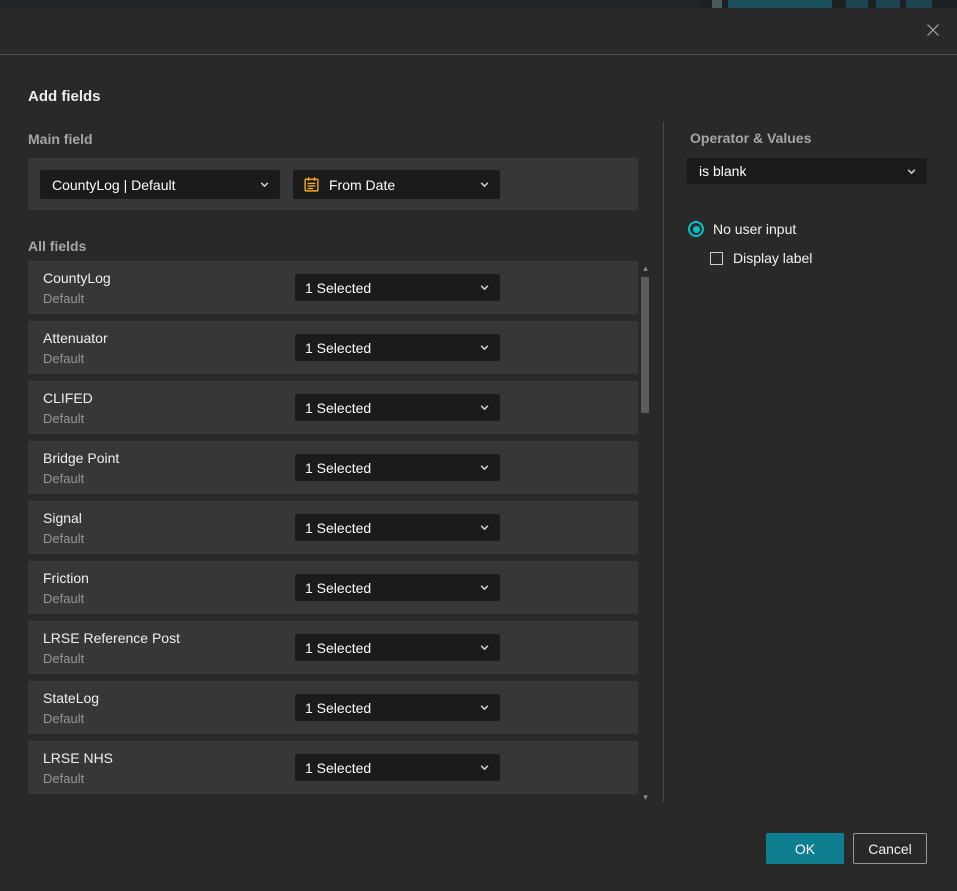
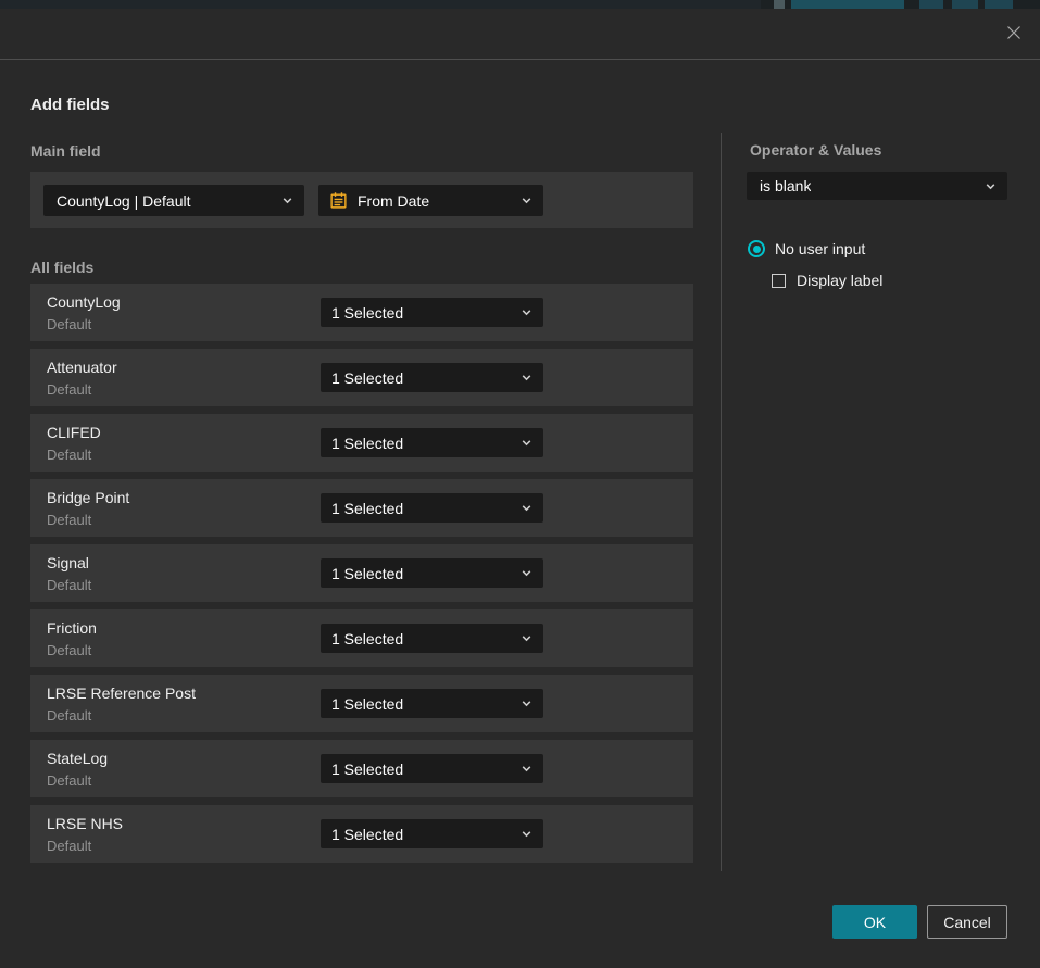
  Add fields
  Main field
  CountyLog | Default
  From Date
  All fields
  CountyLog
  Default
  1 Selected
  Attenuator
  Default
  1 Selected
  CLIFED
  Default
  1 Selected
  Bridge Point
  Default
  1 Selected
  Signal
  Default
  1 Selected
  Friction
  Default
  1 Selected
  LRSE Reference Post
  Default
  1 Selected
  StateLog
  Default
  1 Selected
  LRSE NHS
  Default
  1 Selected
- ▴
- ▾
  Operator & Values
  is blank
  No user input
  Display label
  OK
  Cancel
